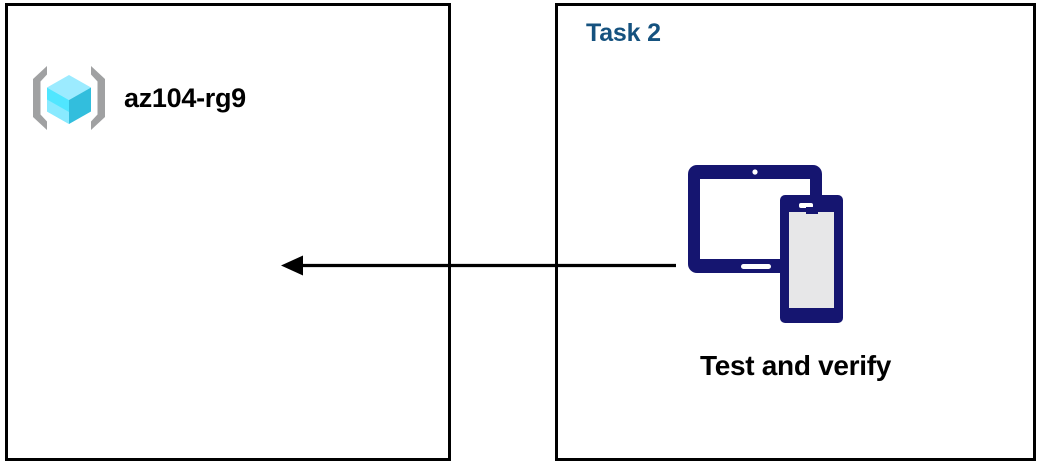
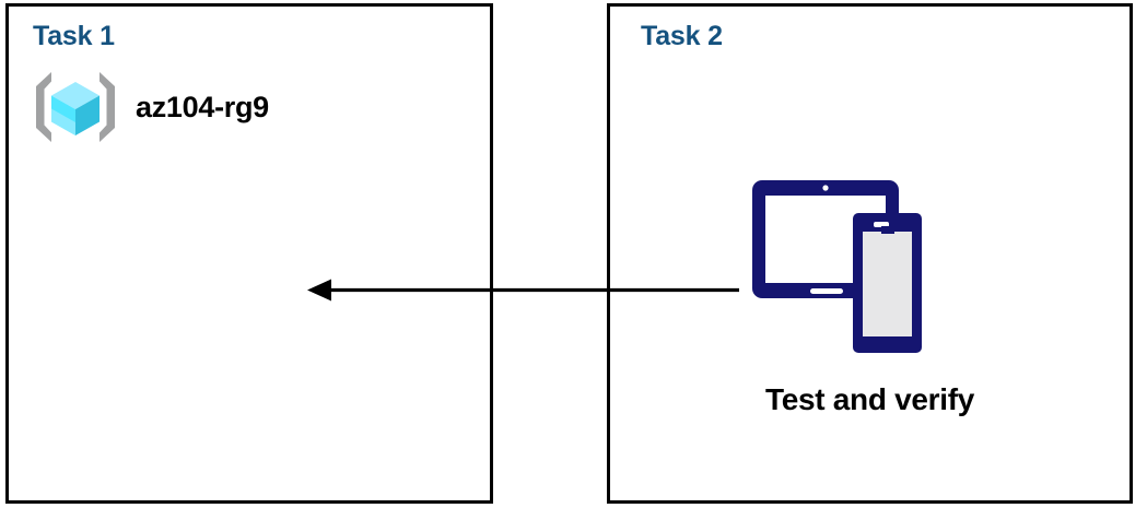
+ Task 1
  az104-rg9
  Task 2
  Test and verify
